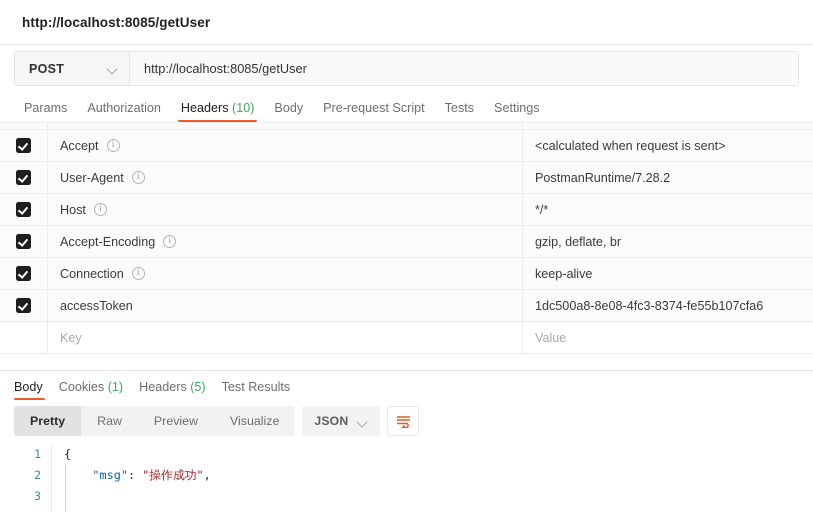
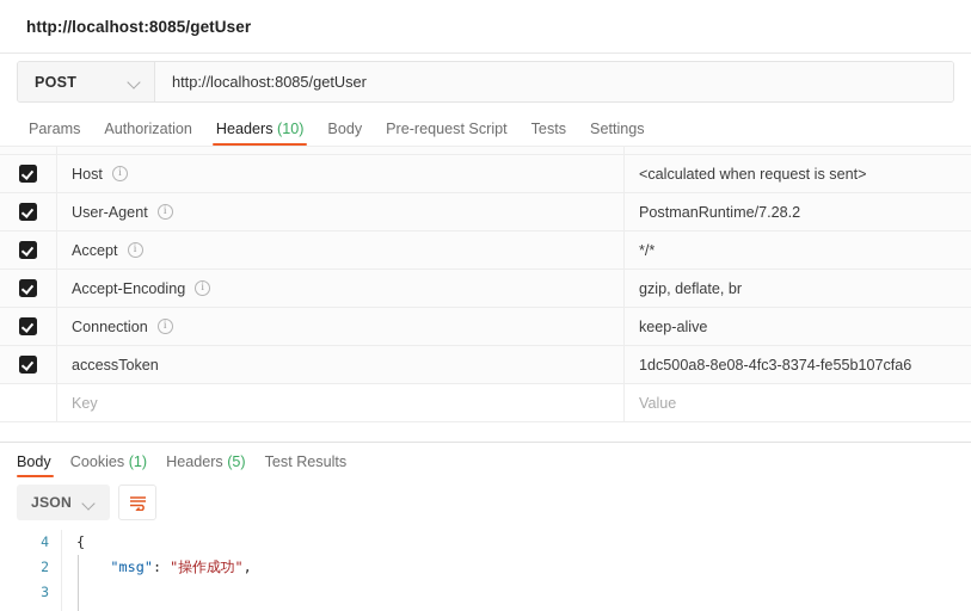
  http://localhost:8085/getUser
  POST
  http://localhost:8085/getUser
  Params
  Authorization
  Headers (10)
  Body
  Pre-request Script
  Tests
  Settings
- Accept
+ Host
  <calculated when request is sent>
  User-Agent
  PostmanRuntime/7.28.2
- Host
+ Accept
  */*
  Accept-Encoding
  gzip, deflate, br
  Connection
  keep-alive
  accessToken
  1dc500a8-8e08-4fc3-8374-fe55b107cfa6
  Key
  Value
  Body
  Cookies (1)
  Headers (5)
  Test Results
- Pretty
- Raw
- Preview
- Visualize
  JSON
- 1
+ 4
  2
  3
  {
  "msg": "操作成功",
